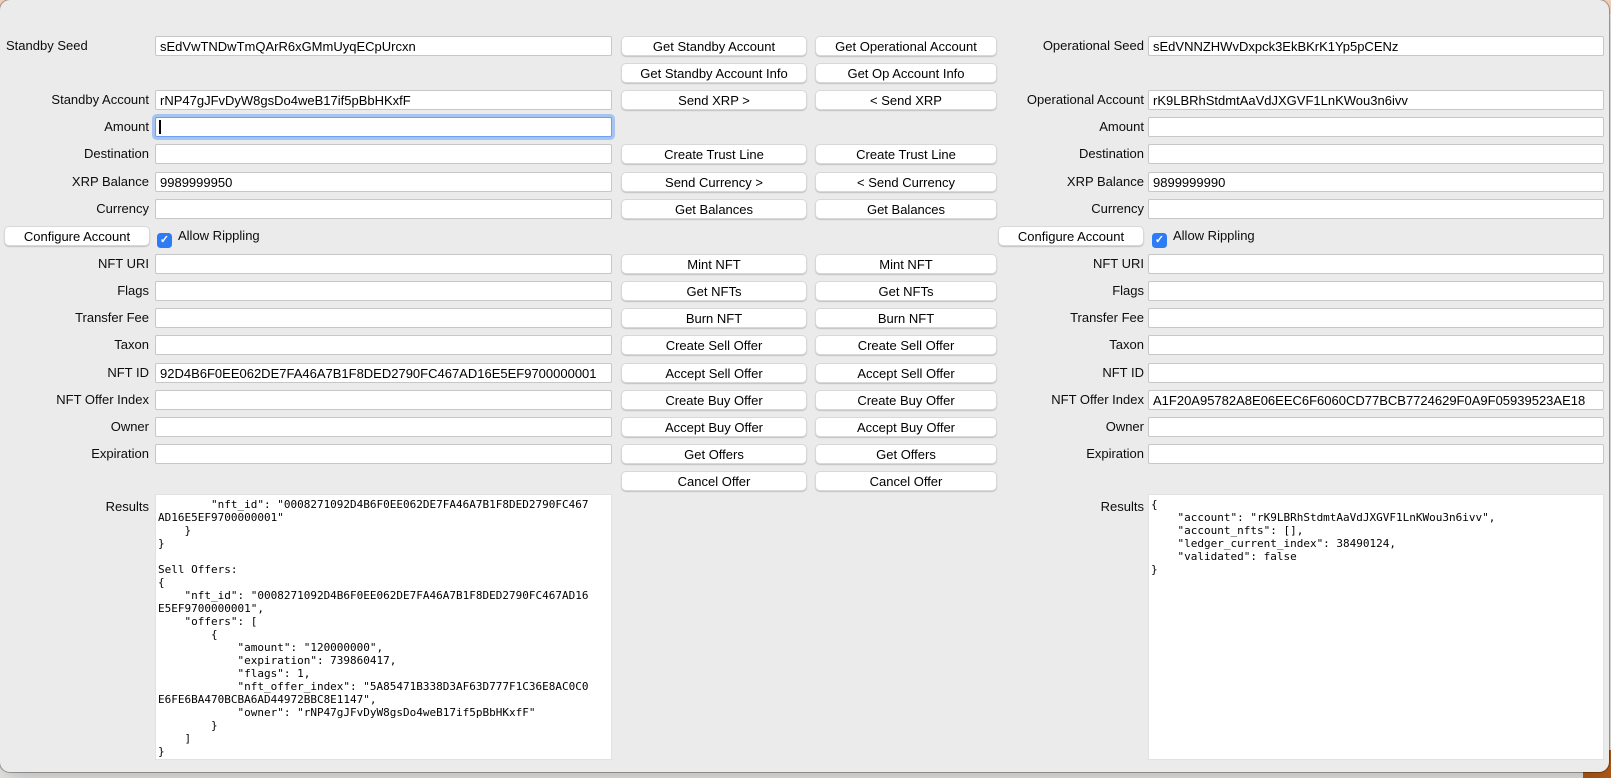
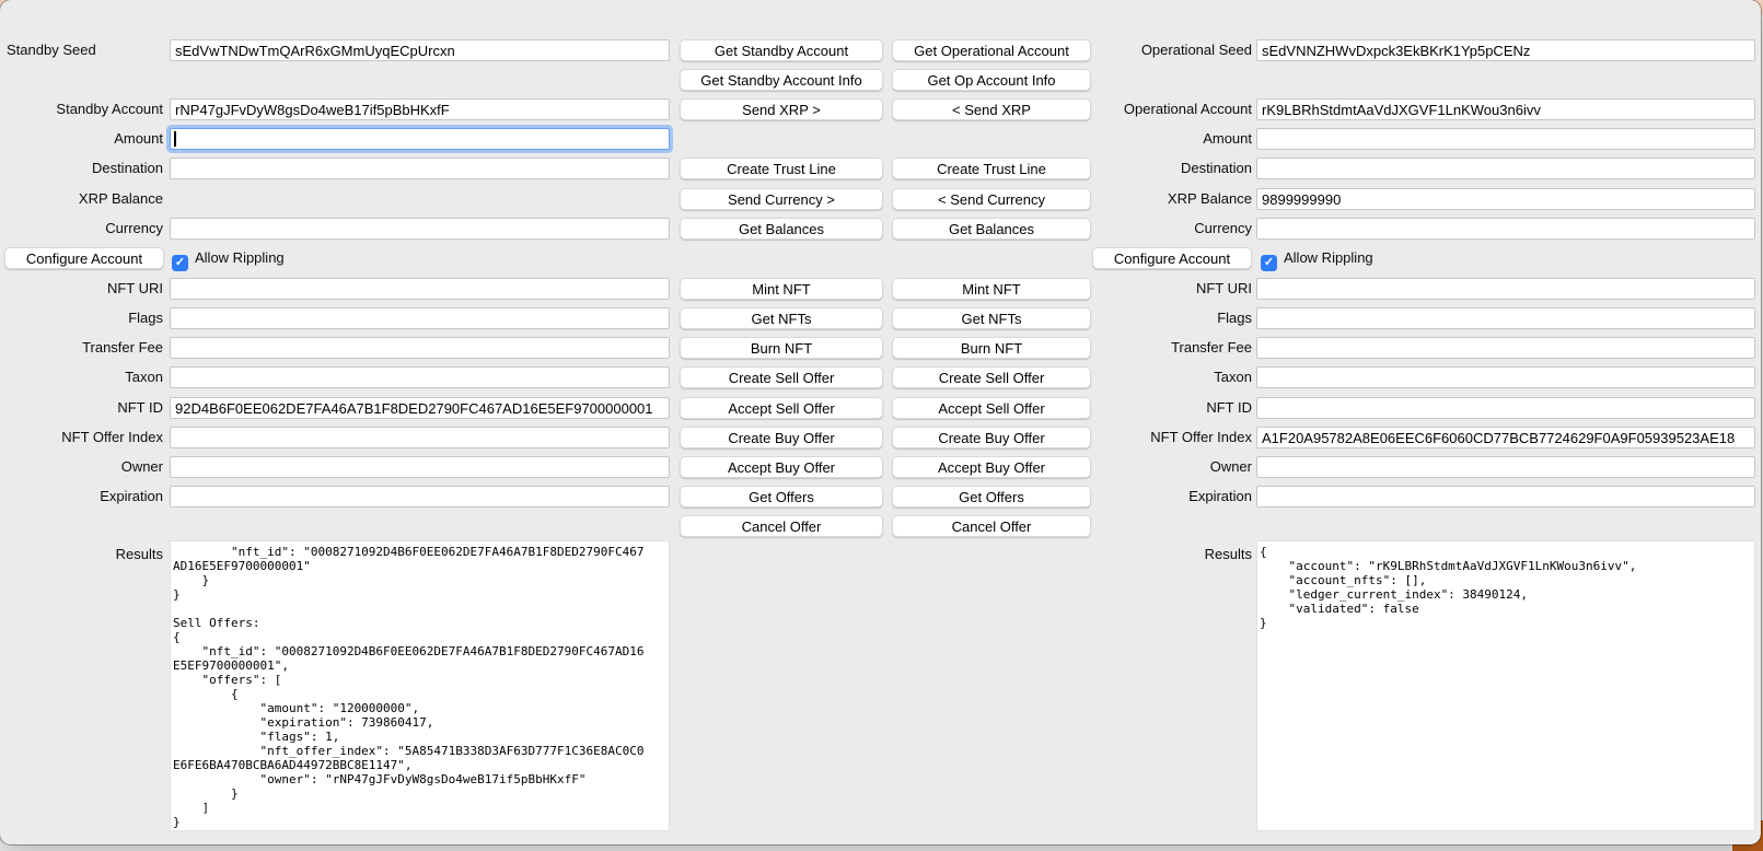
  Standby Seed
  sEdVwTNDwTmQArR6xGMmUyqECpUrcxn
  Standby Account
  rNP47gJFvDyW8gsDo4weB17if5pBbHKxfF
  Amount
  Destination
  XRP Balance
- 9989999950
  Currency
  Configure Account
  ✓ Allow Rippling
  NFT URI
  Flags
  Transfer Fee
  Taxon
  NFT ID
  92D4B6F0EE062DE7FA46A7B1F8DED2790FC467AD16E5EF9700000001
  NFT Offer Index
  Owner
  Expiration
  Results
  "nft_id": "0008271092D4B6F0EE062DE7FA46A7B1F8DED2790FC467
  AD16E5EF9700000001"
  }
  }
  Sell Offers:
  {
  "nft_id": "0008271092D4B6F0EE062DE7FA46A7B1F8DED2790FC467AD16
  E5EF9700000001",
  "offers": [
  {
  "amount": "120000000",
  "expiration": 739860417,
  "flags": 1,
  "nft_offer_index": "5A85471B338D3AF63D777F1C36E8AC0C0
  E6FE6BA470BCBA6AD44972BBC8E1147",
  "owner": "rNP47gJFvDyW8gsDo4weB17if5pBbHKxfF"
  }
  ]
  }
  Get Standby Account
  Get Standby Account Info
  Send XRP >
  Create Trust Line
  Send Currency >
  Get Balances
  Mint NFT
  Get NFTs
  Burn NFT
  Create Sell Offer
  Accept Sell Offer
  Create Buy Offer
  Accept Buy Offer
  Get Offers
  Cancel Offer
  Get Operational Account
  Get Op Account Info
  < Send XRP
  Create Trust Line
  < Send Currency
  Get Balances
  Mint NFT
  Get NFTs
  Burn NFT
  Create Sell Offer
  Accept Sell Offer
  Create Buy Offer
  Accept Buy Offer
  Get Offers
  Cancel Offer
  Operational Seed
  sEdVNNZHWvDxpck3EkBKrK1Yp5pCENz
  Operational Account
  rK9LBRhStdmtAaVdJXGVF1LnKWou3n6ivv
  Amount
  Destination
  XRP Balance
  9899999990
  Currency
  Configure Account
  ✓ Allow Rippling
  NFT URI
  Flags
  Transfer Fee
  Taxon
  NFT ID
  NFT Offer Index
  A1F20A95782A8E06EEC6F6060CD77BCB7724629F0A9F05939523AE18
  Owner
  Expiration
  Results
  {
  "account": "rK9LBRhStdmtAaVdJXGVF1LnKWou3n6ivv",
  "account_nfts": [],
  "ledger_current_index": 38490124,
  "validated": false
  }
